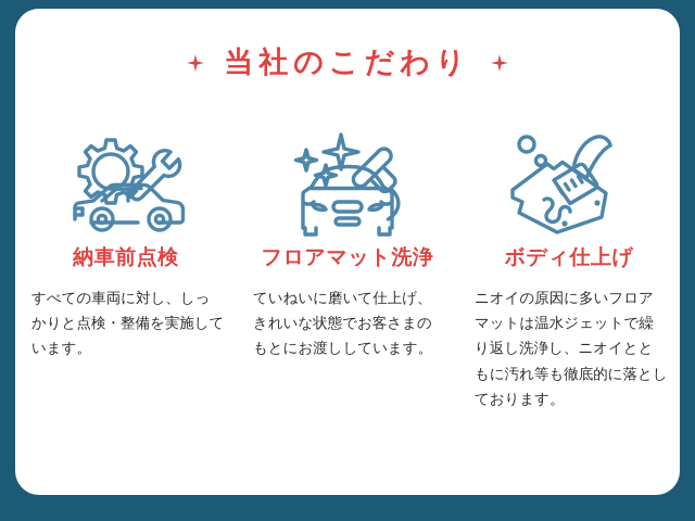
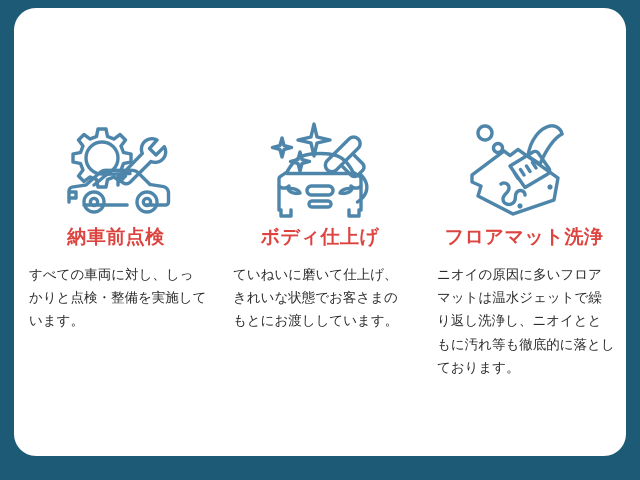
- 当社のこだわり
  納車前点検
  すべての車両に対し、しっかりと点検・整備を実施しています。
- フロアマット洗浄
+ ボディ仕上げ
  ていねいに磨いて仕上げ、きれいな状態でお客さまのもとにお渡ししています。
- ボディ仕上げ
+ フロアマット洗浄
  ニオイの原因に多いフロアマットは温水ジェットで繰り返し洗浄し、ニオイとともに汚れ等も徹底的に落としております。
